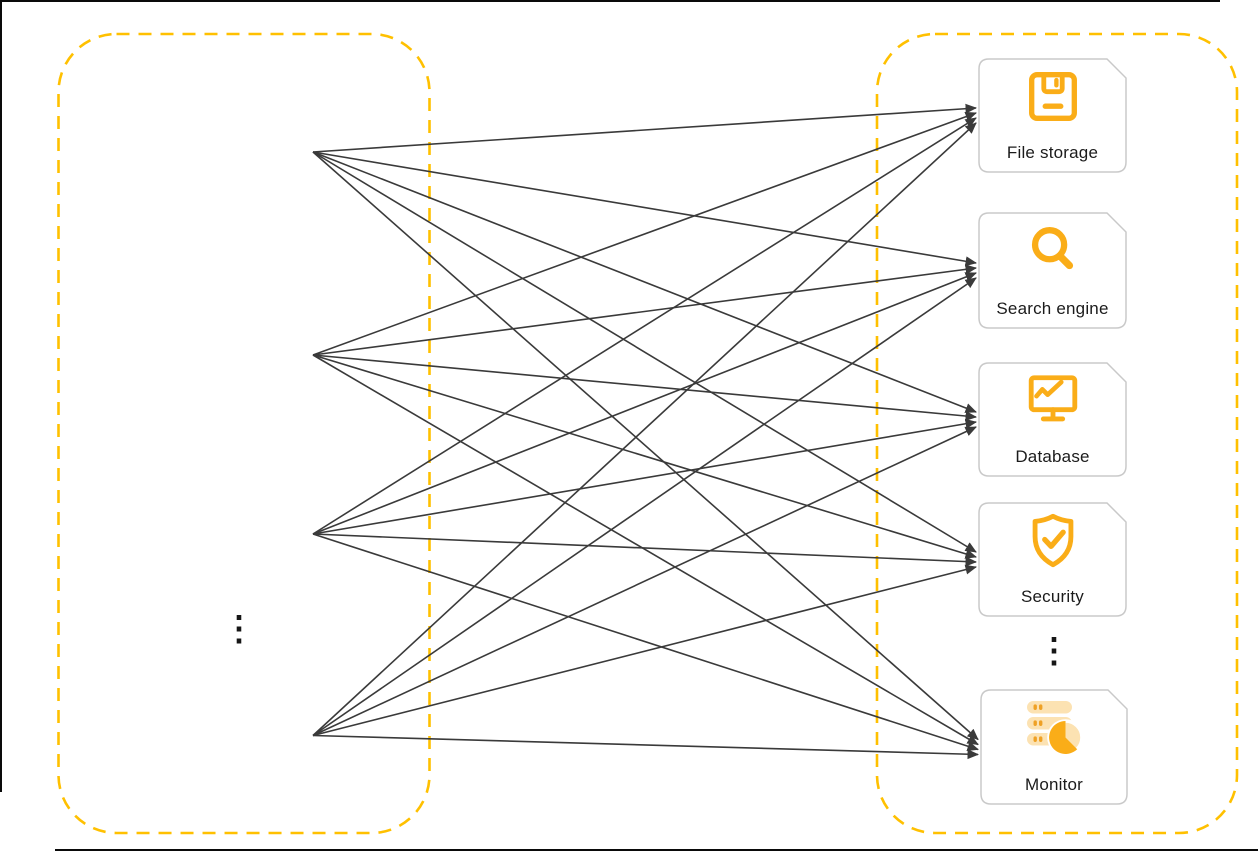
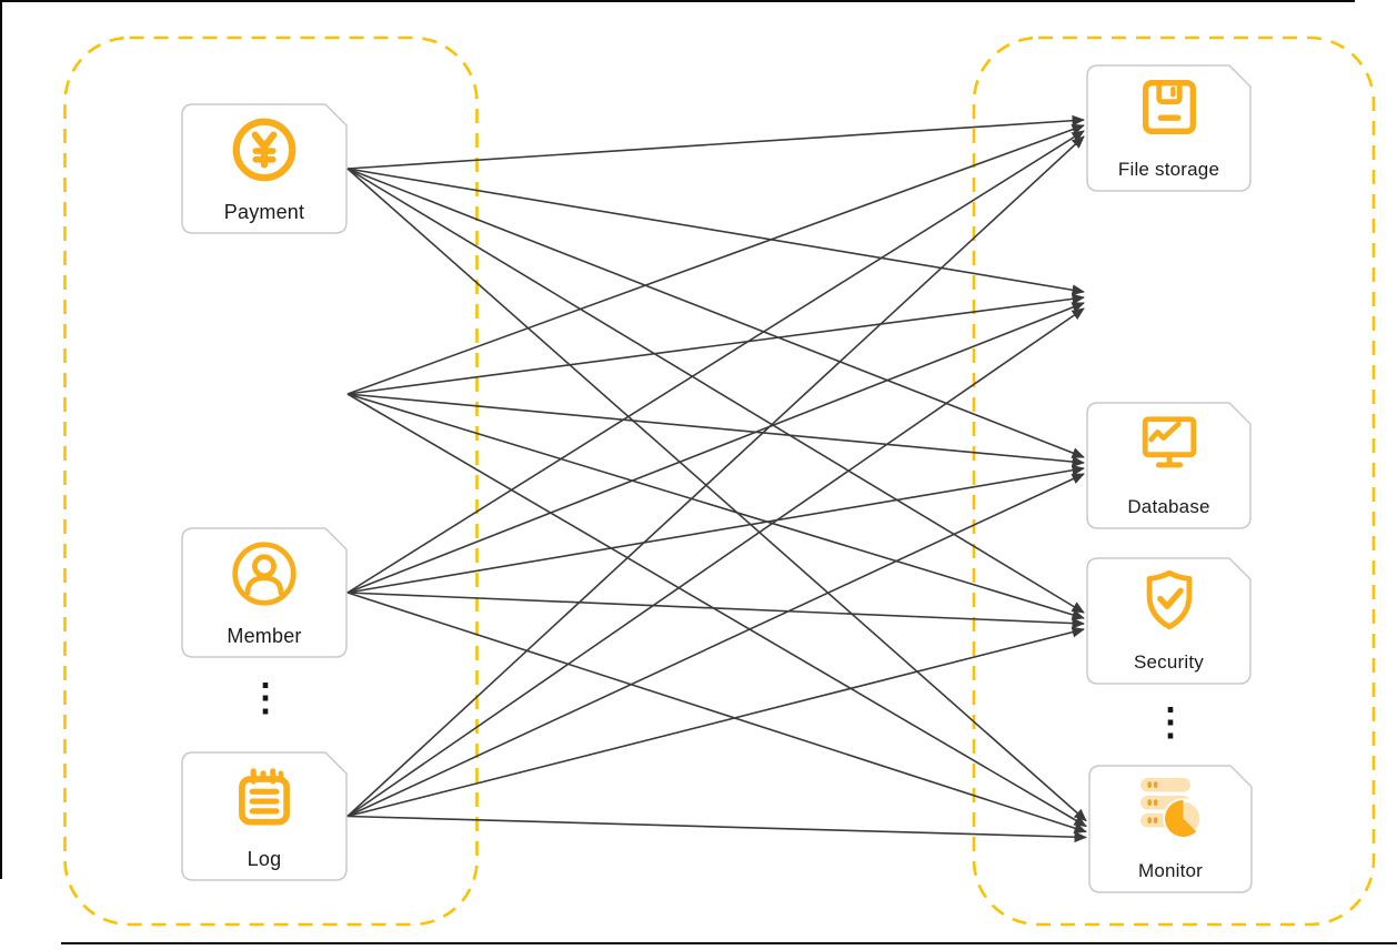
+ Payment
+ Member
  ⋮
+ Log
  File storage
- Search engine
  Database
  Security
  ⋮
  Monitor
